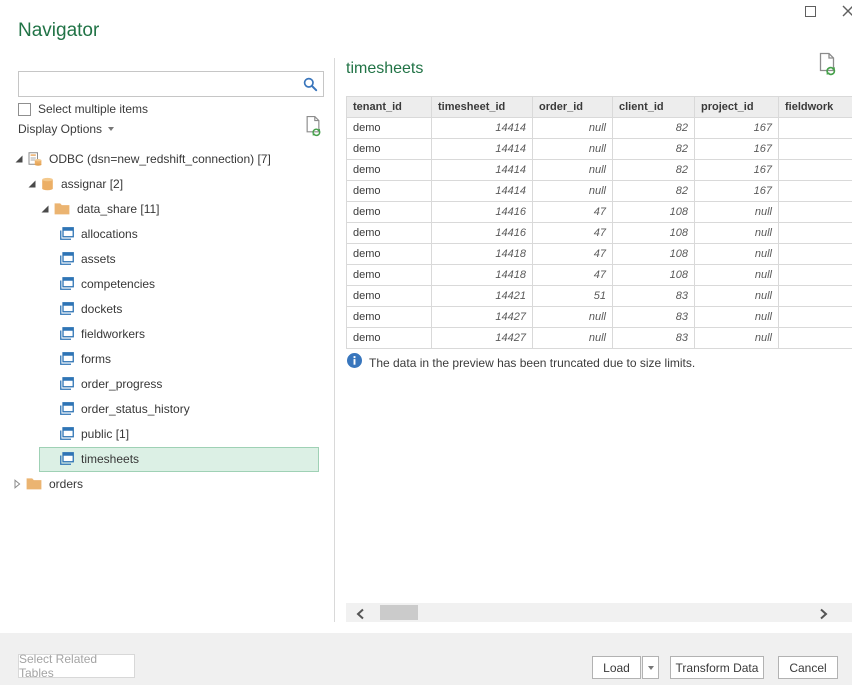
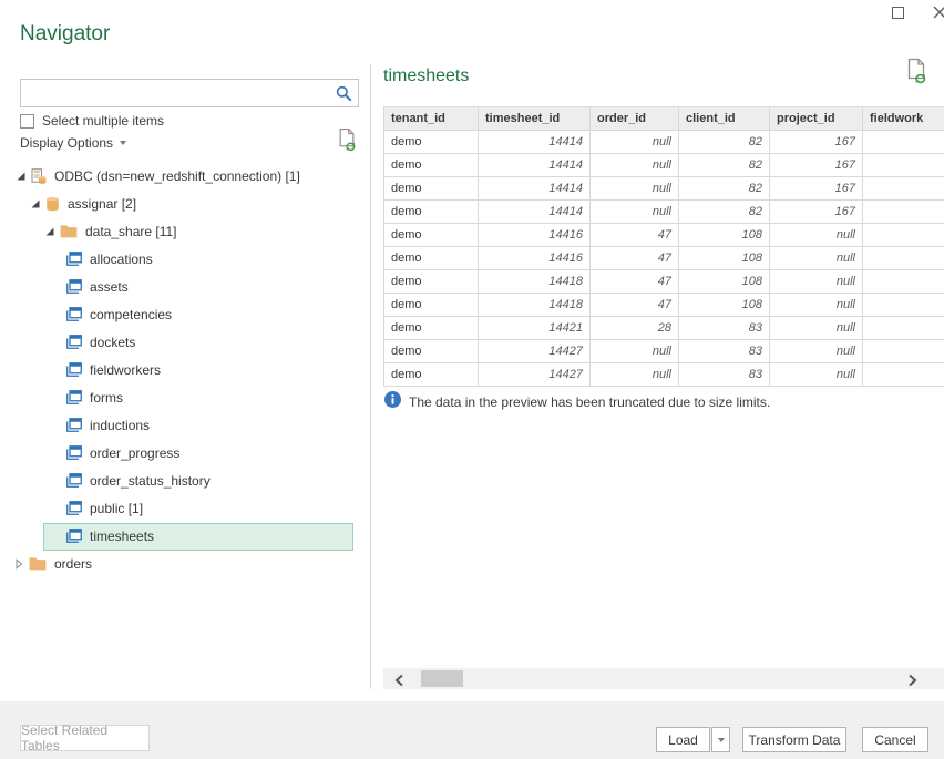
  Navigator
  Select multiple items
  Display Options
- ODBC (dsn=new_redshift_connection) [7]
+ ODBC (dsn=new_redshift_connection) [1]
  assignar [2]
  data_share [11]
  allocations
  assets
  competencies
  dockets
  fieldworkers
  forms
+ inductions
  order_progress
  order_status_history
  public [1]
  timesheets
  orders
  timesheets
  tenant_id	timesheet_id	order_id	client_id	project_id	fieldwork
  demo	14414	null	82	167
  demo	14414	null	82	167
  demo	14414	null	82	167
  demo	14414	null	82	167
  demo	14416	47	108	null
  demo	14416	47	108	null
  demo	14418	47	108	null
  demo	14418	47	108	null
- demo	14421	51	83	null
+ demo	14421	28	83	null
  demo	14427	null	83	null
  demo	14427	null	83	null
  The data in the preview has been truncated due to size limits.
  Select Related Tables
  Load
  Transform Data
  Cancel
